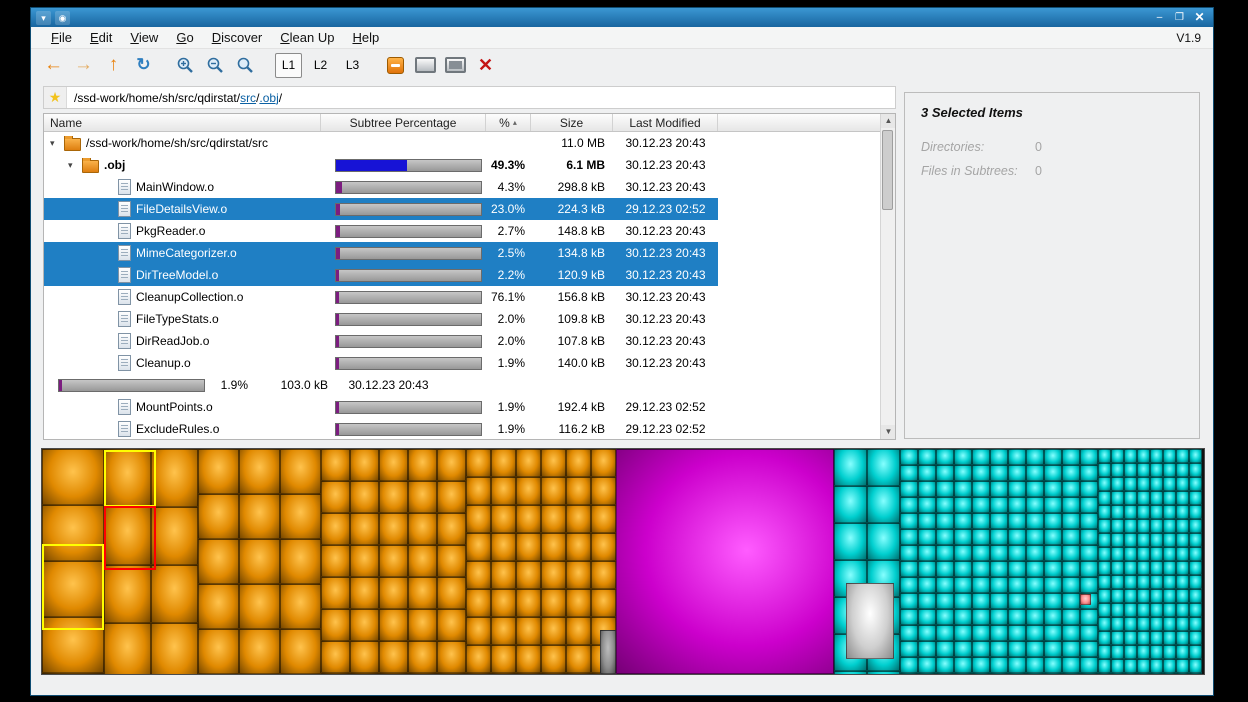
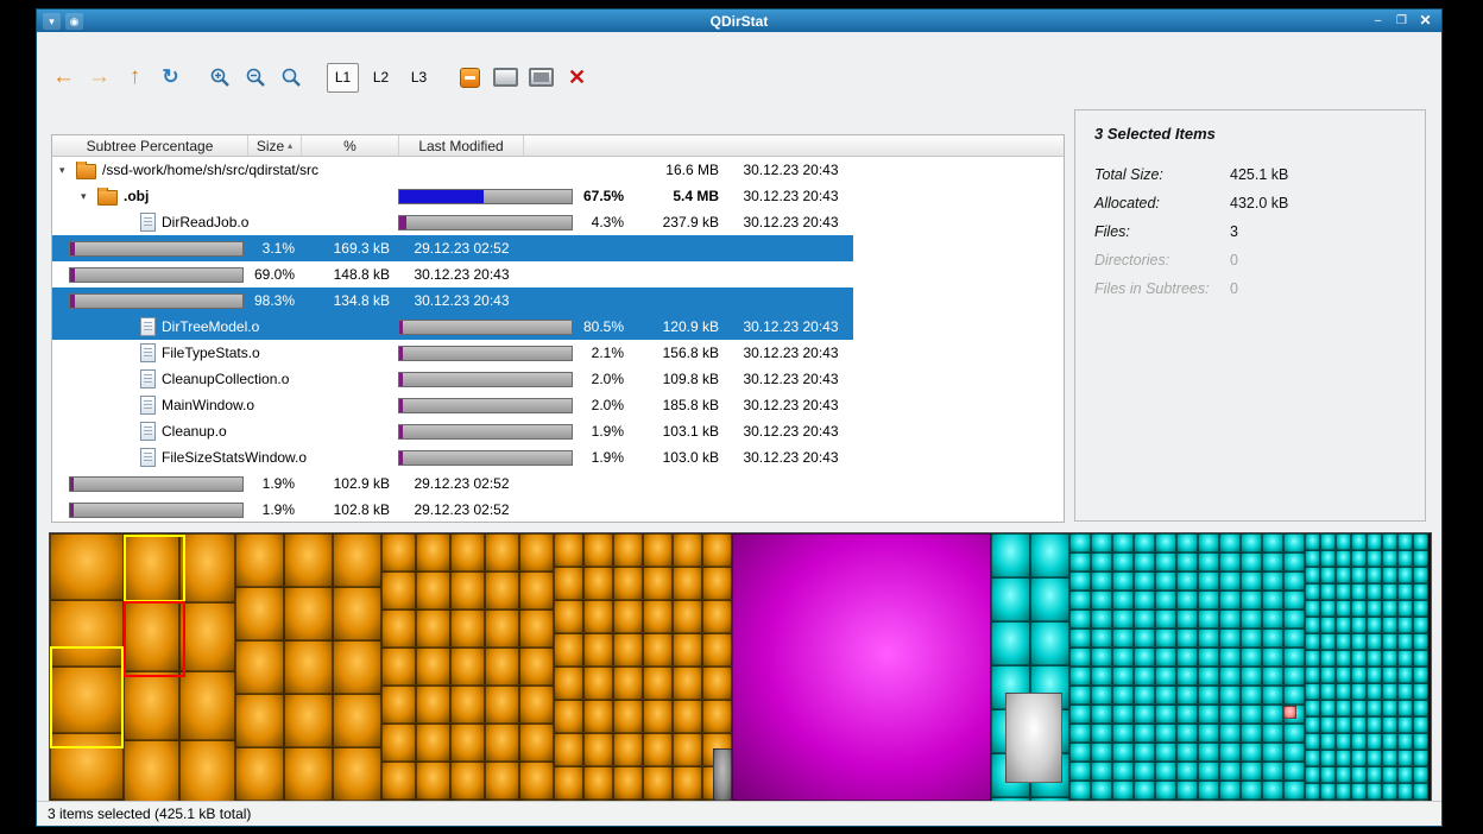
  ▾
  ◉
+ QDirStat
  –
  ❐
  ✕
- File
- Edit
- View
- Go
- Discover
- Clean Up
- Help
- V1.9
  ←
  →
  ↑
  ↻
  L1
  L2
  L3
  ✕
- ★
- /ssd-work/home/sh/src/qdirstat/src/.obj/
- Name
  Subtree Percentage
- %
+ Size
  ▴
- Size
+ %
  Last Modified
  ▾
  /ssd-work/home/sh/src/qdirstat/src
- 11.0 MB
+ 16.6 MB
  30.12.23 20:43
  ▾
  .obj
- 49.3%
+ 67.5%
- 6.1 MB
+ 5.4 MB
  30.12.23 20:43
- MainWindow.o
+ DirReadJob.o
  4.3%
- 298.8 kB
+ 237.9 kB
  30.12.23 20:43
- FileDetailsView.o
- 23.0%
+ 3.1%
- 224.3 kB
+ 169.3 kB
  29.12.23 02:52
- PkgReader.o
- 2.7%
+ 69.0%
  148.8 kB
  30.12.23 20:43
- MimeCategorizer.o
- 2.5%
+ 98.3%
  134.8 kB
  30.12.23 20:43
  DirTreeModel.o
- 2.2%
+ 80.5%
  120.9 kB
  30.12.23 20:43
- CleanupCollection.o
+ FileTypeStats.o
- 76.1%
+ 2.1%
  156.8 kB
  30.12.23 20:43
- FileTypeStats.o
+ CleanupCollection.o
  2.0%
  109.8 kB
  30.12.23 20:43
- DirReadJob.o
+ MainWindow.o
  2.0%
- 107.8 kB
+ 185.8 kB
  30.12.23 20:43
  Cleanup.o
  1.9%
- 140.0 kB
+ 103.1 kB
  30.12.23 20:43
+ FileSizeStatsWindow.o
  1.9%
  103.0 kB
  30.12.23 20:43
- MountPoints.o
  1.9%
- 192.4 kB
+ 102.9 kB
  29.12.23 02:52
- ExcludeRules.o
  1.9%
- 116.2 kB
+ 102.8 kB
  29.12.23 02:52
- ▲
- ▼
  3 Selected Items
+ Total Size:
+ 425.1 kB
+ Allocated:
+ 432.0 kB
+ Files:
+ 3
  Directories:
  0
  Files in Subtrees:
  0
+ 3 items selected (425.1 kB total)
